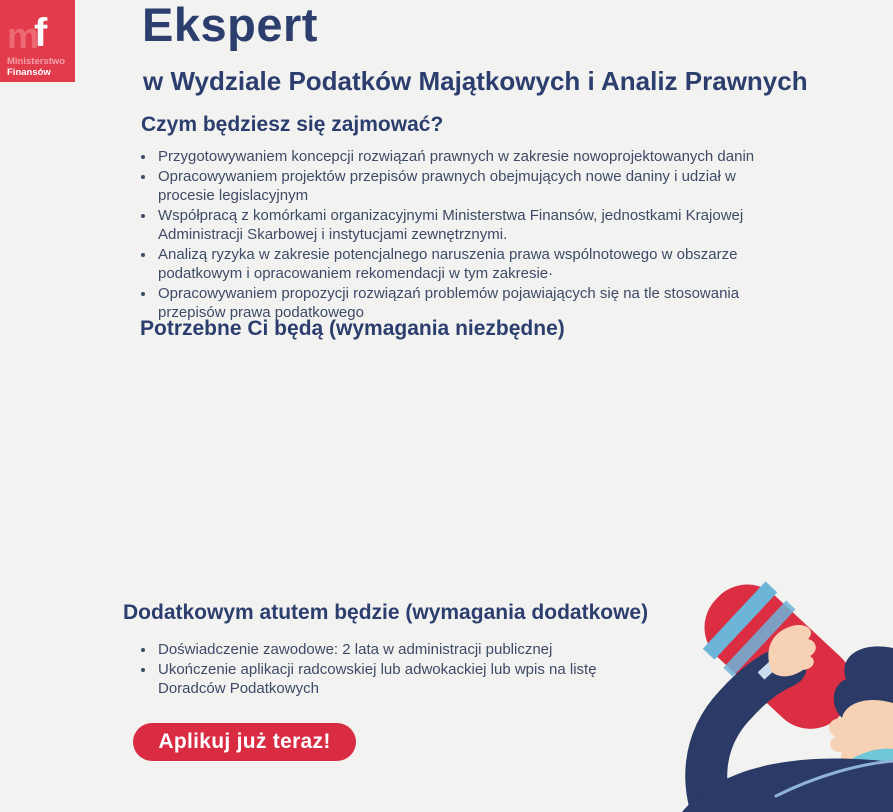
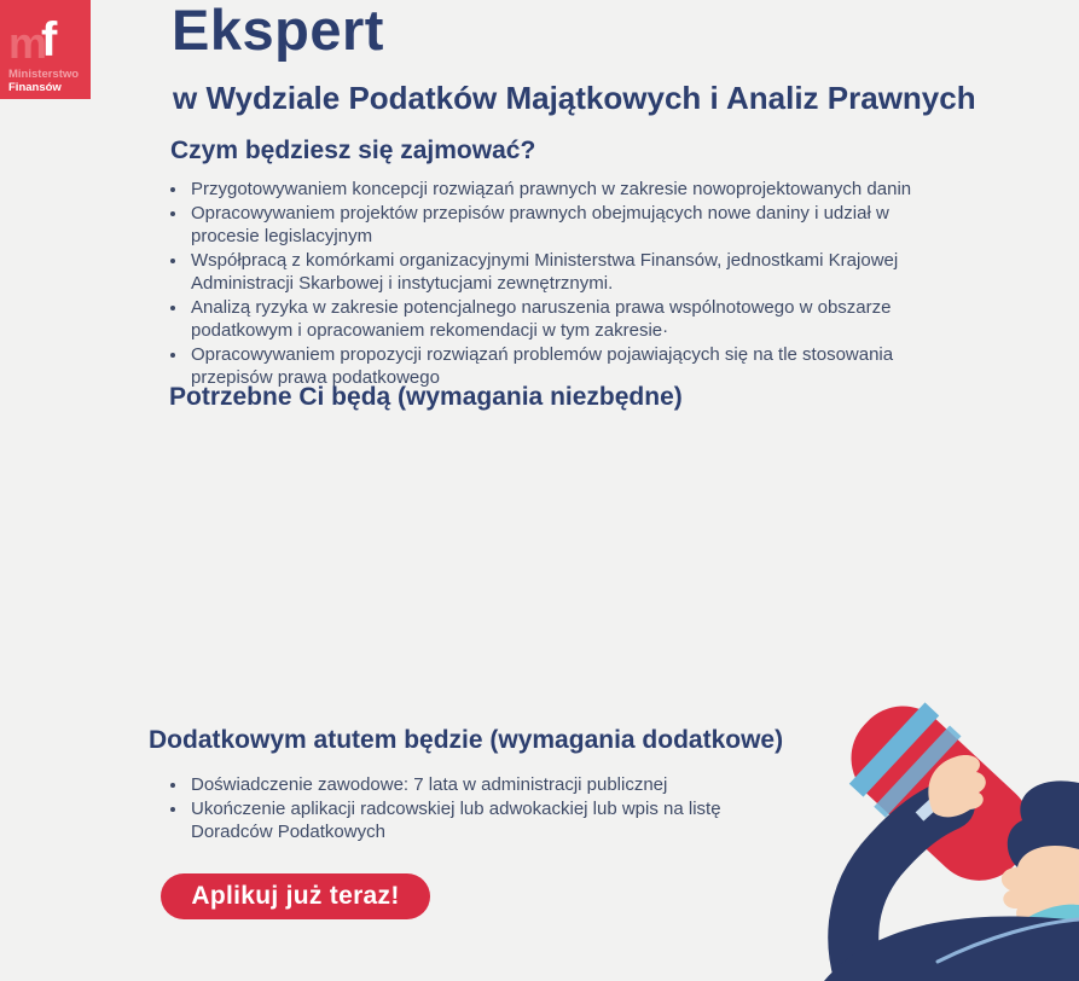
  m
  f
  Ministerstwo
  Finansów
  Ekspert
  w Wydziale Podatków Majątkowych i Analiz Prawnych
  Czym będziesz się zajmować?
  Przygotowywaniem koncepcji rozwiązań prawnych w zakresie nowoprojektowanych danin
  Opracowywaniem projektów przepisów prawnych obejmujących nowe daniny i udział w procesie legislacyjnym
  Współpracą z komórkami organizacyjnymi Ministerstwa Finansów, jednostkami Krajowej Administracji Skarbowej i instytucjami zewnętrznymi.
  Analizą ryzyka w zakresie potencjalnego naruszenia prawa wspólnotowego w obszarze podatkowym i opracowaniem rekomendacji w tym zakresie·
  Opracowywaniem propozycji rozwiązań problemów pojawiających się na tle stosowania przepisów prawa podatkowego
  Potrzebne Ci będą (wymagania niezbędne)
  Dodatkowym atutem będzie (wymagania dodatkowe)
- Doświadczenie zawodowe: 2 lata w administracji publicznej
+ Doświadczenie zawodowe: 7 lata w administracji publicznej
  Ukończenie aplikacji radcowskiej lub adwokackiej lub wpis na listę Doradców Podatkowych
  Aplikuj już teraz!
